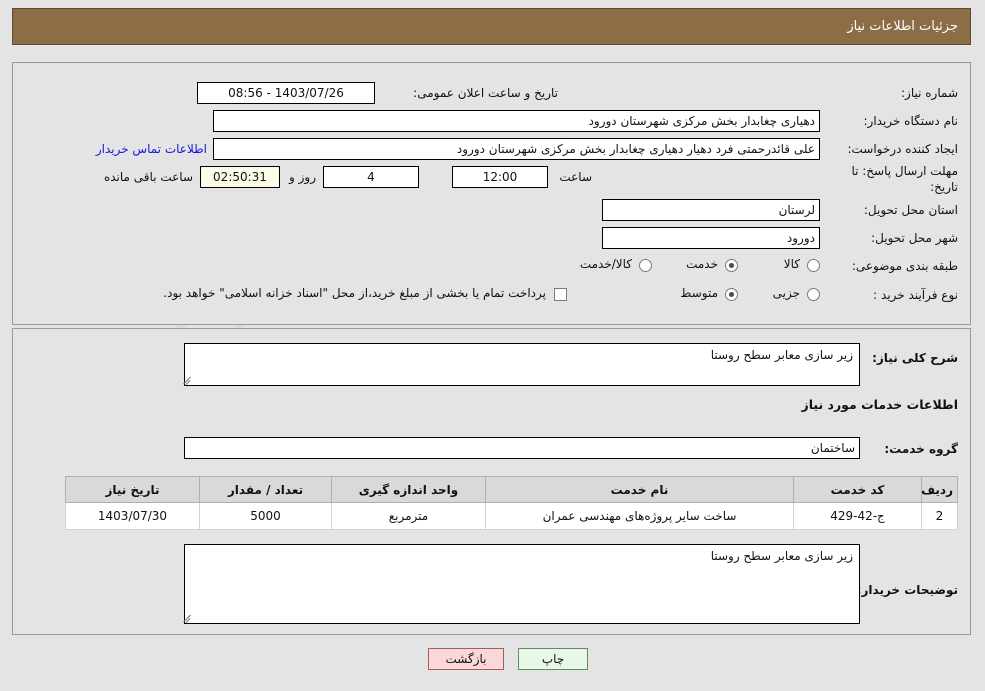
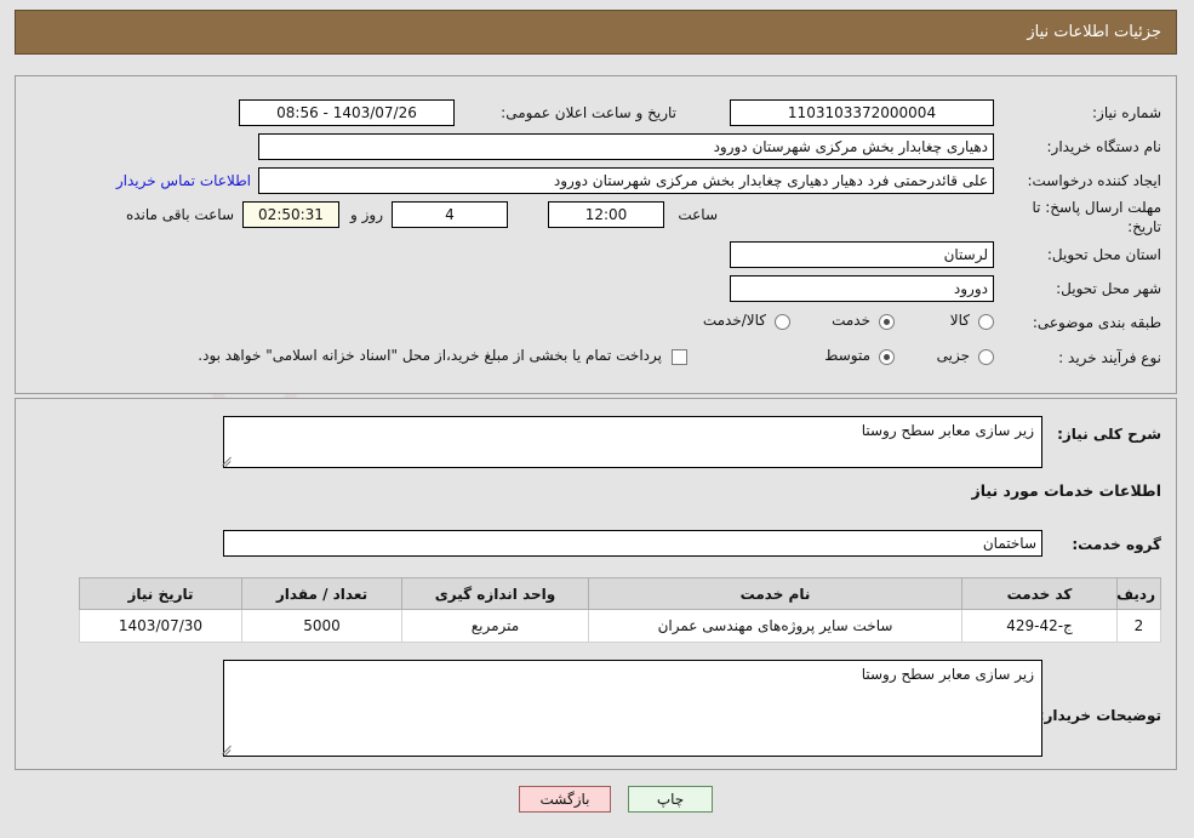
  جزئیات اطلاعات نیاز
  شماره نیاز:
+ 1103103372000004
  تاریخ و ساعت اعلان عمومی:
  1403/07/26 - 08:56
  نام دستگاه خریدار:
  دهیاری چغابدار بخش مرکزی شهرستان دورود
  ایجاد کننده درخواست:
  علی قائدرحمتی فرد دهیار دهیاری چغابدار بخش مرکزی شهرستان دورود
  اطلاعات تماس خریدار
  مهلت ارسال پاسخ: تا تاریخ:
  ساعت
  12:00
  4
  روز و
  02:50:31
  ساعت باقی مانده
  استان محل تحویل:
  لرستان
  شهر محل تحویل:
  دورود
  طبقه بندی موضوعی:
  کالا
  خدمت
  کالا/خدمت
  نوع فرآیند خرید :
  جزیی
  متوسط
  پرداخت تمام یا بخشی از مبلغ خرید،از محل "اسناد خزانه اسلامی" خواهد بود.
  شرح کلی نیاز:
  زیر سازی معابر سطح روستا
  اطلاعات خدمات مورد نیاز
  گروه خدمت:
  ساختمان
  ردیف	کد خدمت	نام خدمت	واحد اندازه گیری	تعداد / مقدار	تاریخ نیاز
  2	ج-42-429	ساخت سایر پروژه‌های مهندسی عمران	مترمربع	5000	1403/07/30
  توضیحات خریدار
  زیر سازی معابر سطح روستا
  چاپ
  بازگشت
